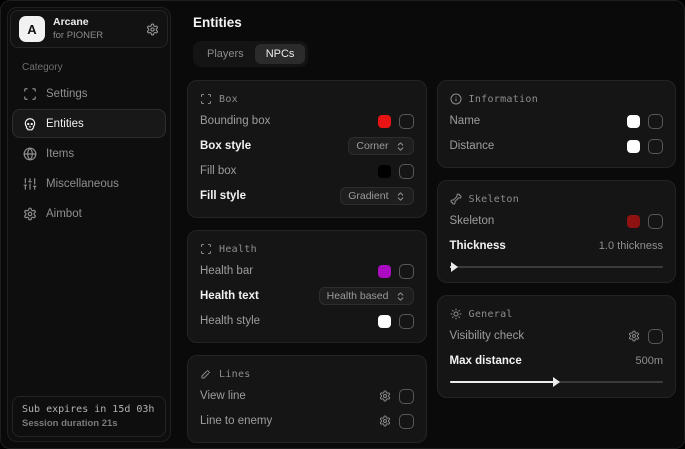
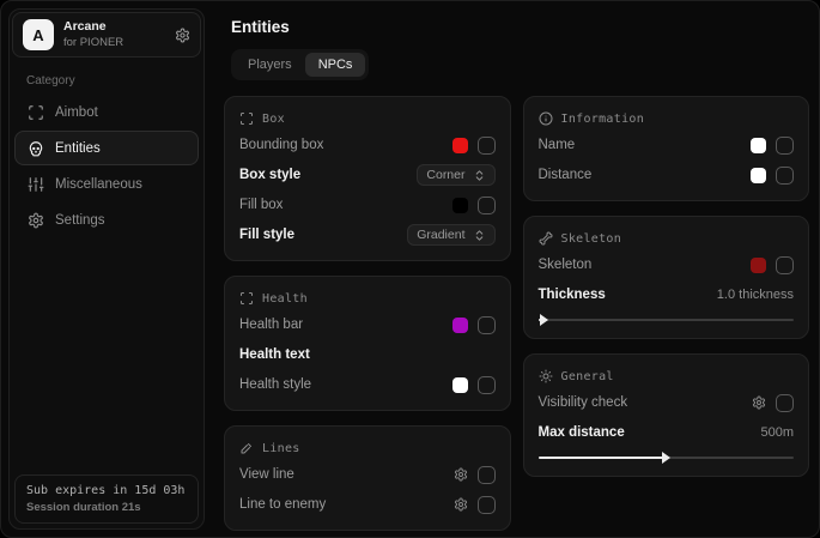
  A
  Arcane
  for PIONER
  Category
- Settings
+ Aimbot
  Entities
- Items
  Miscellaneous
- Aimbot
+ Settings
  Sub expires in 15d 03h
  Session duration 21s
  Entities
  Players
  NPCs
  Box
  Bounding box
  Box style
  Corner
  Fill box
  Fill style
  Gradient
  Health
  Health bar
  Health text
- Health based
  Health style
  Lines
  View line
  Line to enemy
  Information
  Name
  Distance
  Skeleton
  Skeleton
  Thickness
  1.0 thickness
  General
  Visibility check
  Max distance
  500m
